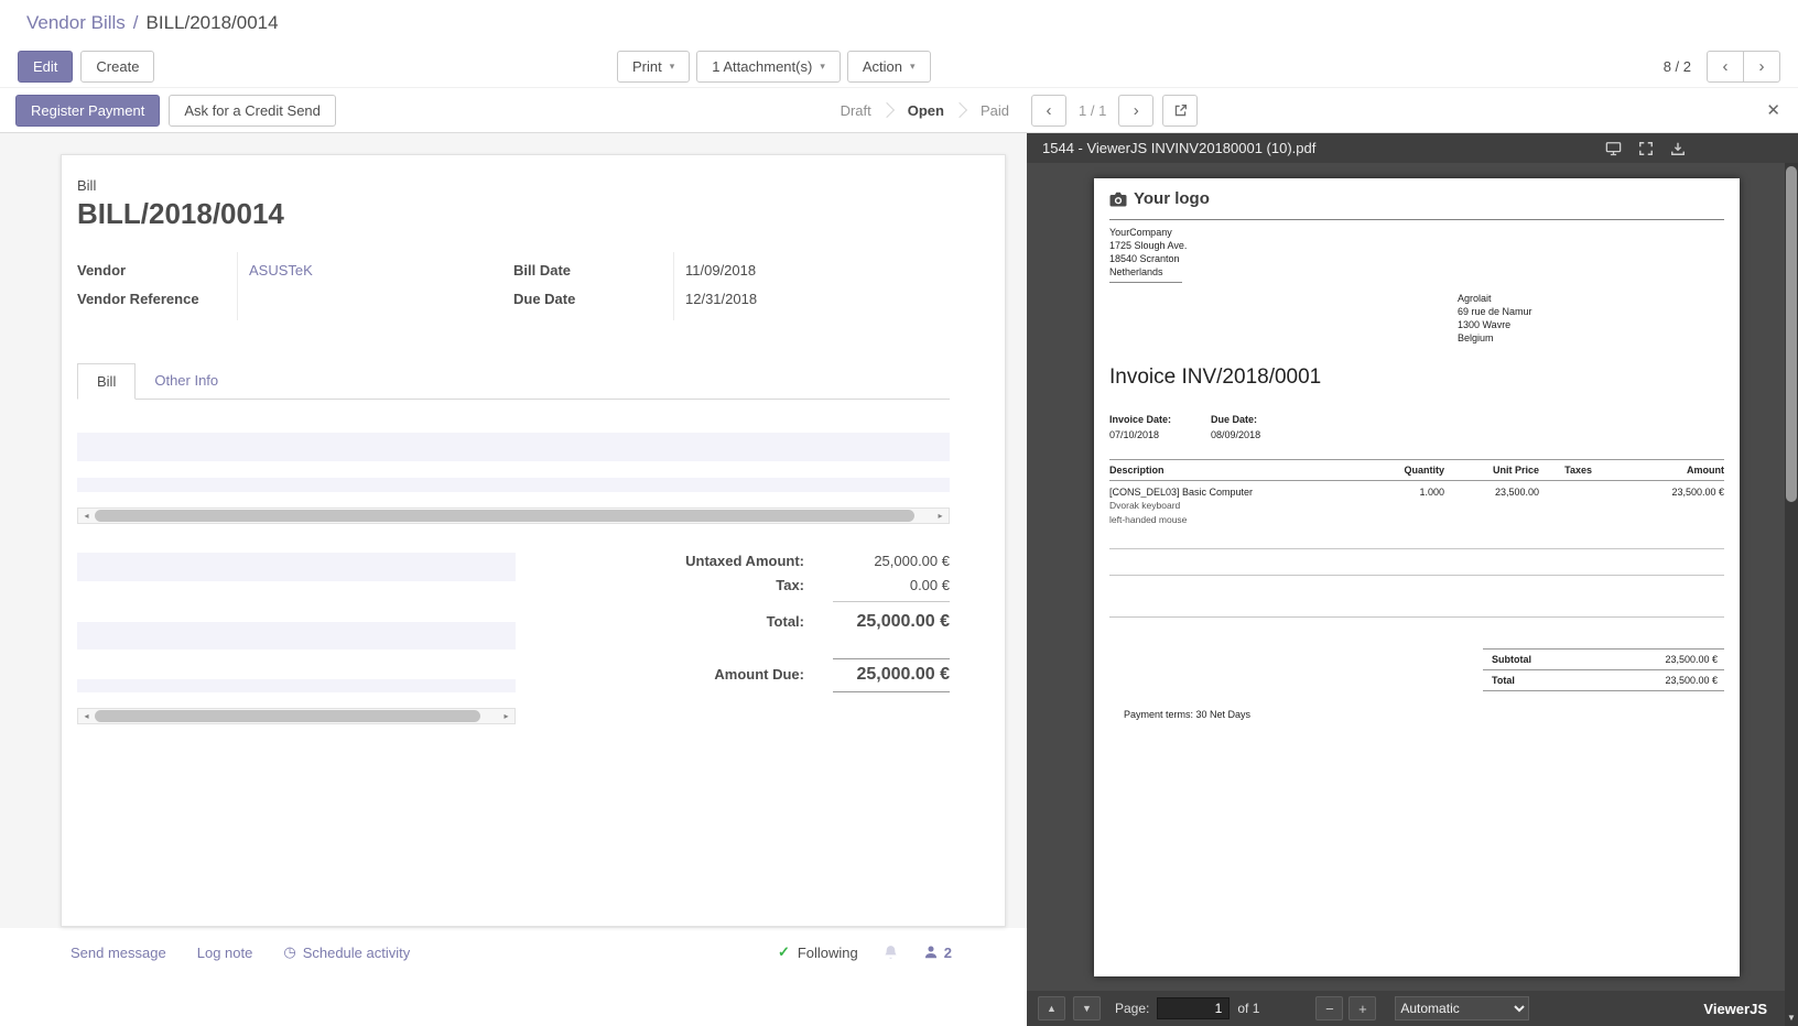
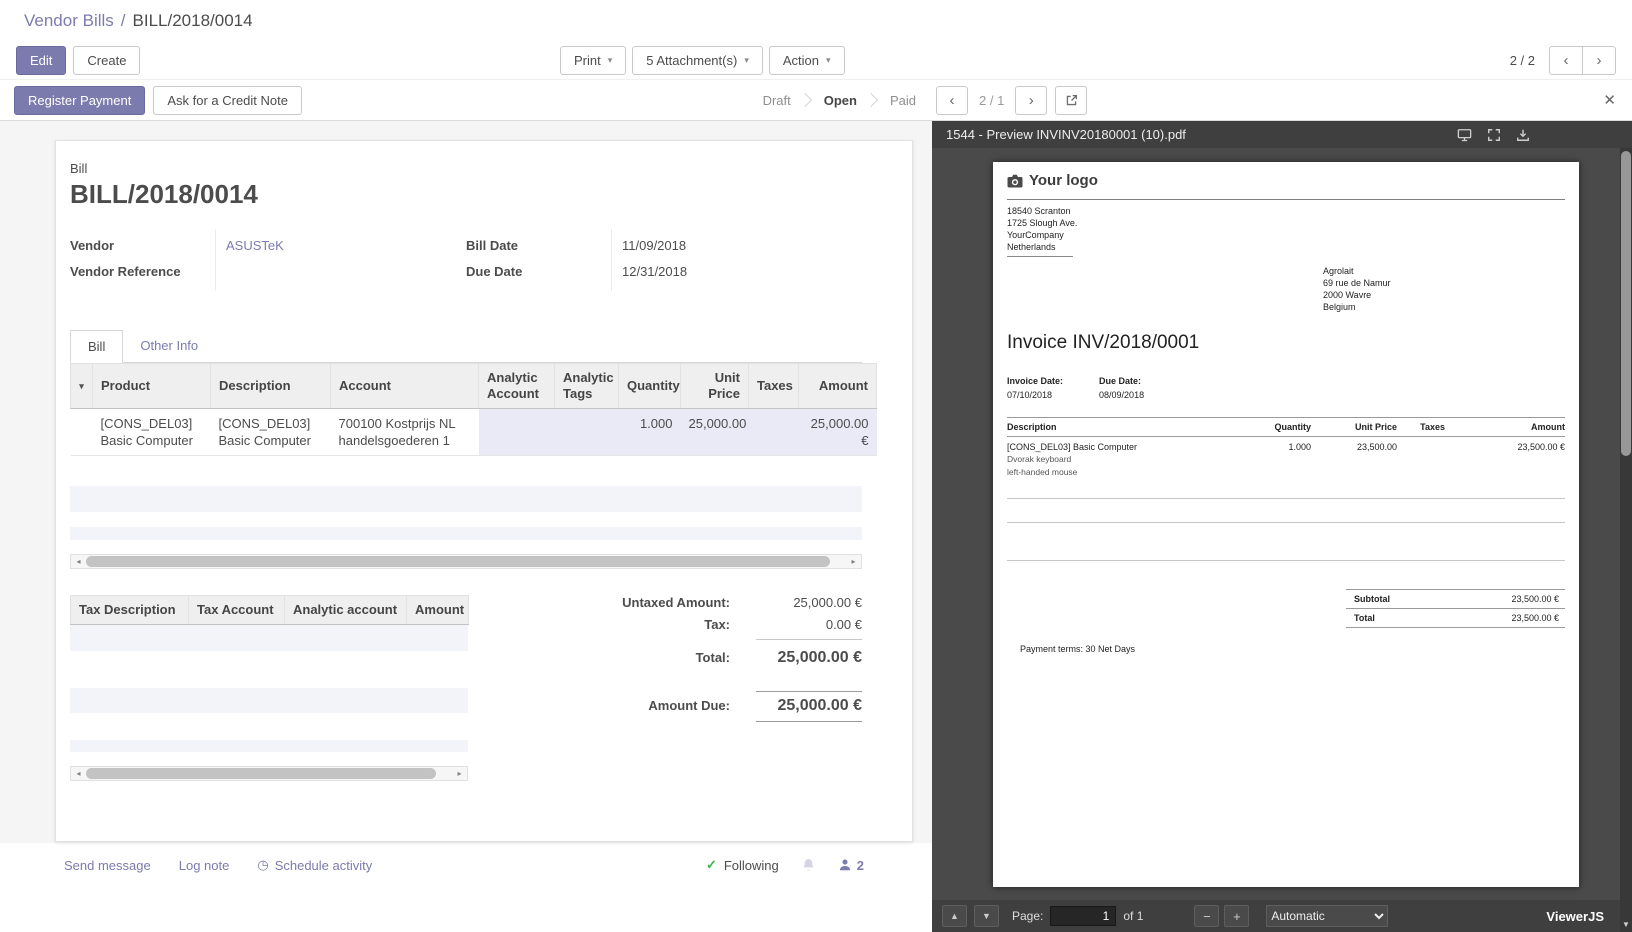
  Vendor Bills
  /
  BILL/2018/0014
  Edit
  Create
  Print
  ▾
- 1 Attachment(s)
+ 5 Attachment(s)
  ▾
  Action
  ▾
- 8 / 2
+ 2 / 2
  ‹
  ›
  Register Payment
- Ask for a Credit Send
+ Ask for a Credit Note
  Draft
  Open
  Paid
  ‹
- 1 / 1
+ 2 / 1
  ›
  ✕
  Bill
  BILL/2018/0014
  Vendor
  ASUSTeK
  Vendor Reference
  Bill Date
  11/09/2018
  Due Date
  12/31/2018
  Bill
  Other Info
+ ▾	Product	Description	Account	Analytic Account	Analytic Tags	Quantity	Unit Price	Taxes	Amount
+ 	[CONS_DEL03] Basic Computer	[CONS_DEL03] Basic Computer	700100 Kostprijs NL handelsgoederen 1			1.000	25,000.00		25,000.00 €
  ◂
  ▸
+ Tax Description	Tax Account	Analytic account	Amount
  ◂
  ▸
  Untaxed Amount:
  25,000.00 €
  Tax:
  0.00 €
  Total:
  25,000.00 €
  Amount Due:
  25,000.00 €
  Send message
  Log note
  ◷
  Schedule activity
  ✓
  Following
  2
- 1544 - ViewerJS INVINV20180001 (10).pdf
+ 1544 - Preview INVINV20180001 (10).pdf
  Your logo
- YourCompany
+ 18540 Scranton
  1725 Slough Ave.
- 18540 Scranton
+ YourCompany
  Netherlands
  Agrolait
  69 rue de Namur
- 1300 Wavre
+ 2000 Wavre
  Belgium
  Invoice INV/2018/0001
  Invoice Date:
  07/10/2018
  Due Date:
  08/09/2018
  Description
  Quantity
  Unit Price
  Taxes
  Amount
  [CONS_DEL03] Basic Computer
  Dvorak keyboard
  left-handed mouse
  1.000
  23,500.00
  23,500.00 €
  Subtotal
  23,500.00 €
  Total
  23,500.00 €
  Payment terms: 30 Net Days
  ▲
  ▼
  Page:
  1
  of 1
  −
  +
  Automatic
  ViewerJS
  ▼
